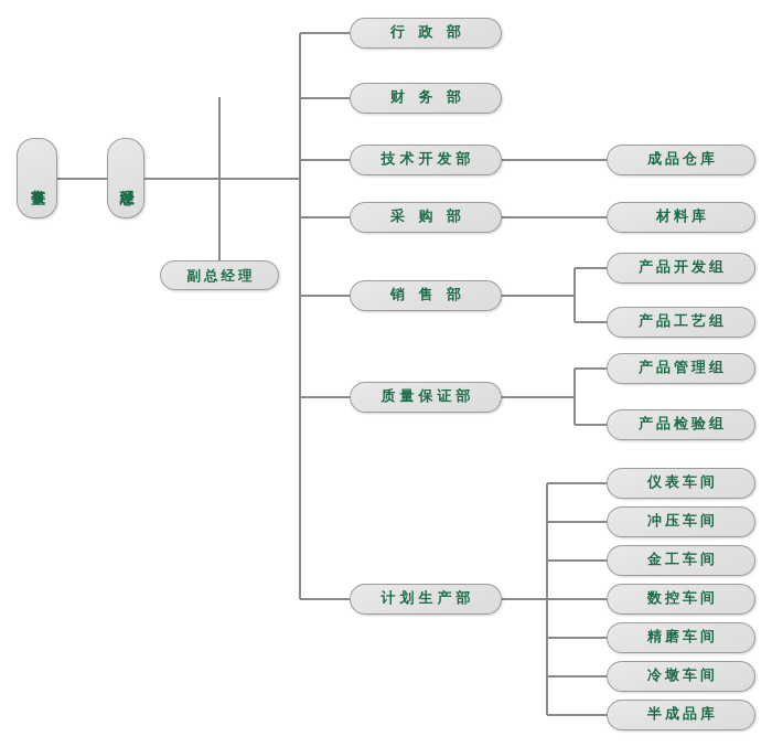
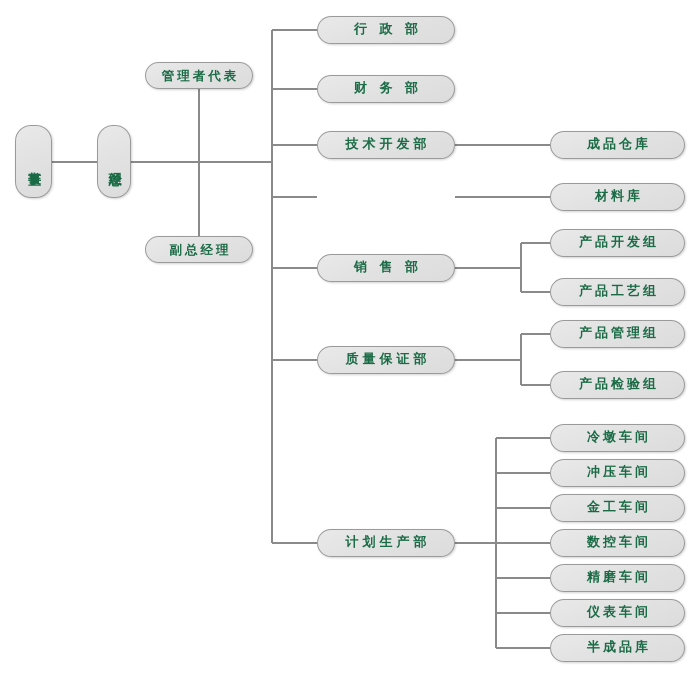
+ 管理者代表
  副总经理
  行 政 部
  财 务 部
  技术开发部
- 采 购 部
  销 售 部
  质量保证部
  计划生产部
  成品仓库
  材料库
  产品开发组
  产品工艺组
  产品管理组
  产品检验组
- 仪表车间
+ 冷墩车间
  冲压车间
  金工车间
  数控车间
  精磨车间
- 冷墩车间
+ 仪表车间
  半成品库
